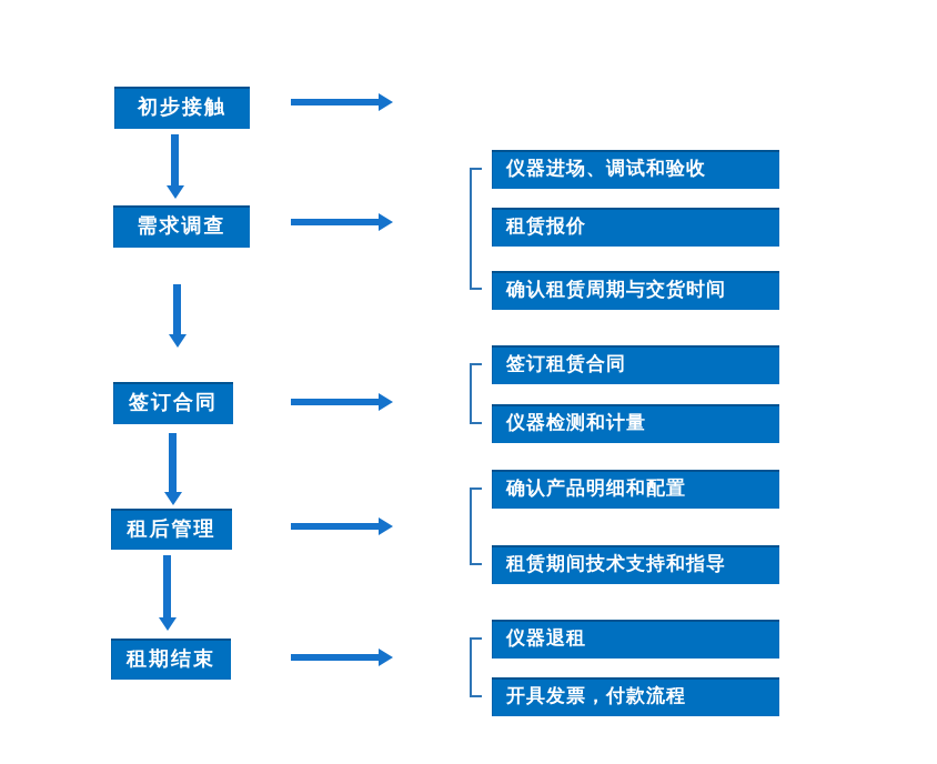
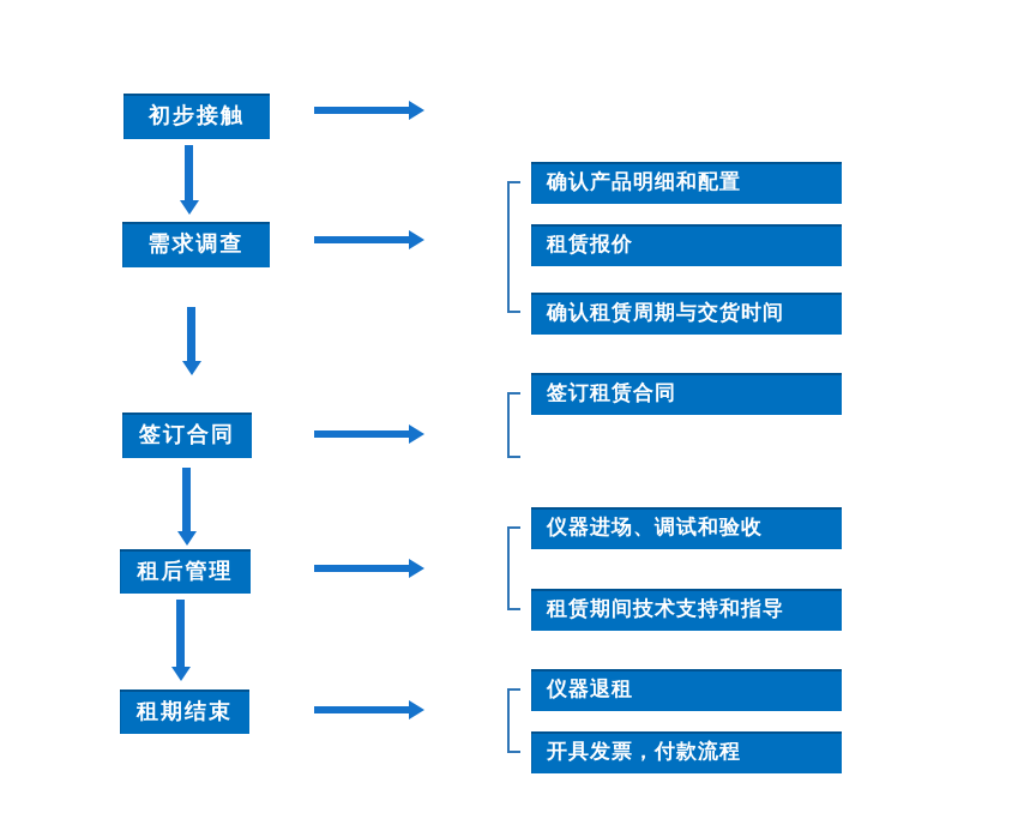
  初步接触
  需求调查
  签订合同
  租后管理
  租期结束
- 仪器进场、调试和验收
+ 确认产品明细和配置
  租赁报价
  确认租赁周期与交货时间
  签订租赁合同
- 仪器检测和计量
- 确认产品明细和配置
+ 仪器进场、调试和验收
  租赁期间技术支持和指导
  仪器退租
  开具发票，付款流程
